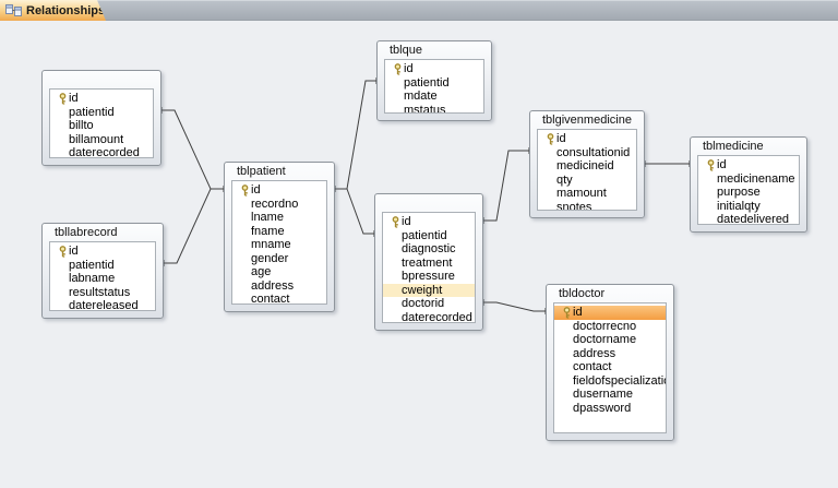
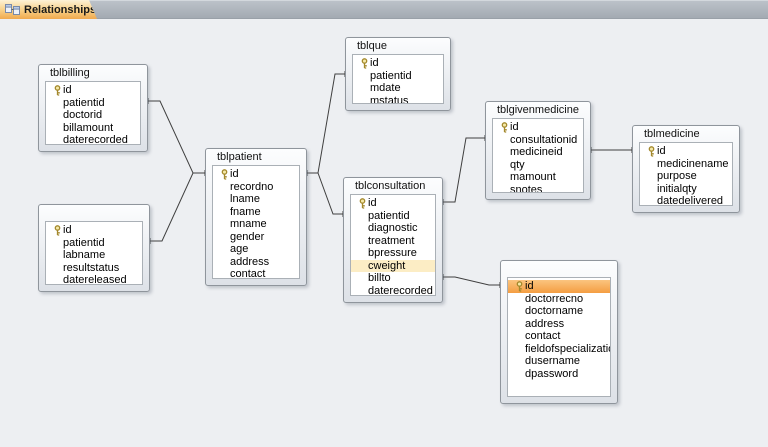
+ tblbilling
  id
  patientid
- billto
+ doctorid
  billamount
  daterecorded
- tbllabrecord
  id
  patientid
  labname
  resultstatus
  datereleased
  tblpatient
  id
  recordno
  lname
  fname
  mname
  gender
  age
  address
  contact
  tblque
  id
  patientid
  mdate
  mstatus
+ tblconsultation
  id
  patientid
  diagnostic
  treatment
  bpressure
  cweight
- doctorid
+ billto
  daterecorded
  tblgivenmedicine
  id
  consultationid
  medicineid
  qty
  mamount
  snotes
  tblmedicine
  id
  medicinename
  purpose
  initialqty
  datedelivered
- tbldoctor
  id
  doctorrecno
  doctorname
  address
  contact
  fieldofspecializati
  dusername
  dpassword
  Relationship
